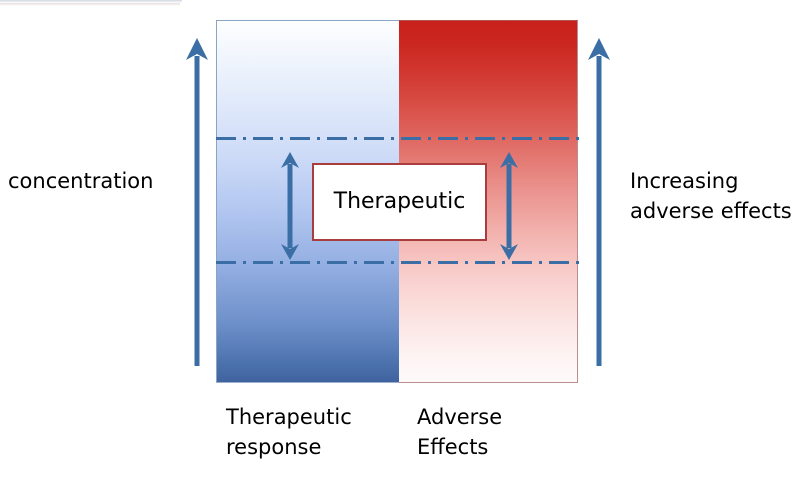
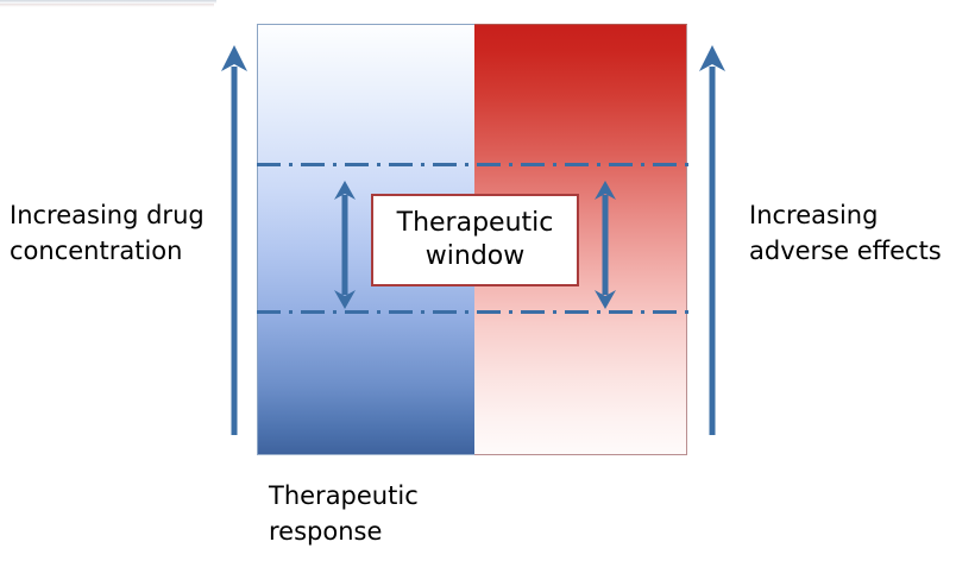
  Therapeutic
+ window
+ Increasing drug
  concentration
  Increasing
  adverse effects
  Therapeutic
  response
- Adverse
- Effects
